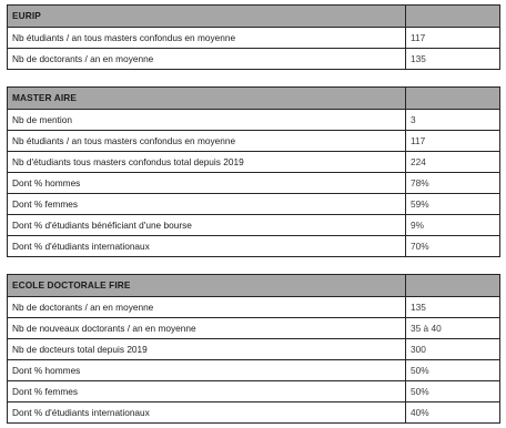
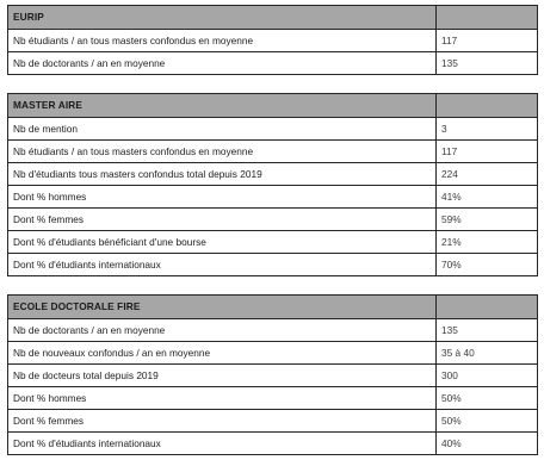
  EURIP
  Nb étudiants / an tous masters confondus en moyenne	117
  Nb de doctorants / an en moyenne	135
  MASTER AIRE
  Nb de mention	3
  Nb étudiants / an tous masters confondus en moyenne	117
  Nb d'étudiants tous masters confondus total depuis 2019	224
- Dont % hommes	78%
+ Dont % hommes	41%
  Dont % femmes	59%
- Dont % d'étudiants bénéficiant d'une bourse	9%
+ Dont % d'étudiants bénéficiant d'une bourse	21%
  Dont % d'étudiants internationaux	70%
  ECOLE DOCTORALE FIRE
  Nb de doctorants / an en moyenne	135
- Nb de nouveaux doctorants / an en moyenne	35 à 40
+ Nb de nouveaux confondus / an en moyenne	35 à 40
  Nb de docteurs total depuis 2019	300
  Dont % hommes	50%
  Dont % femmes	50%
  Dont % d'étudiants internationaux	40%
